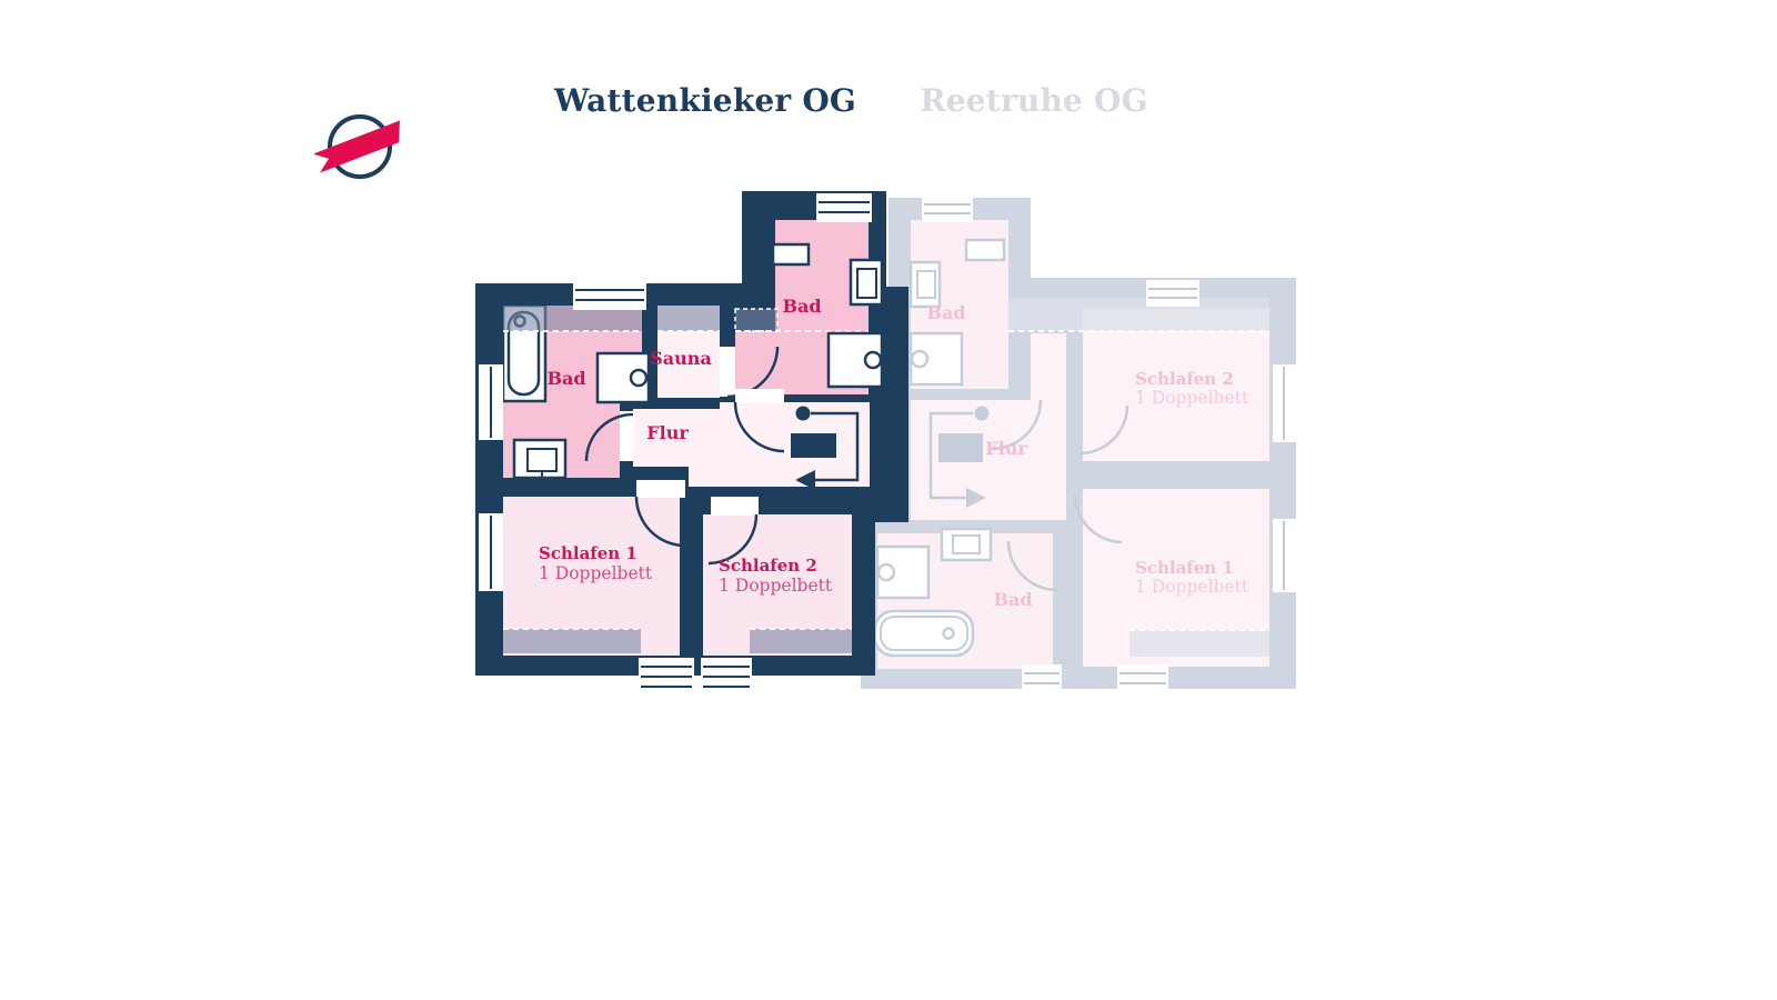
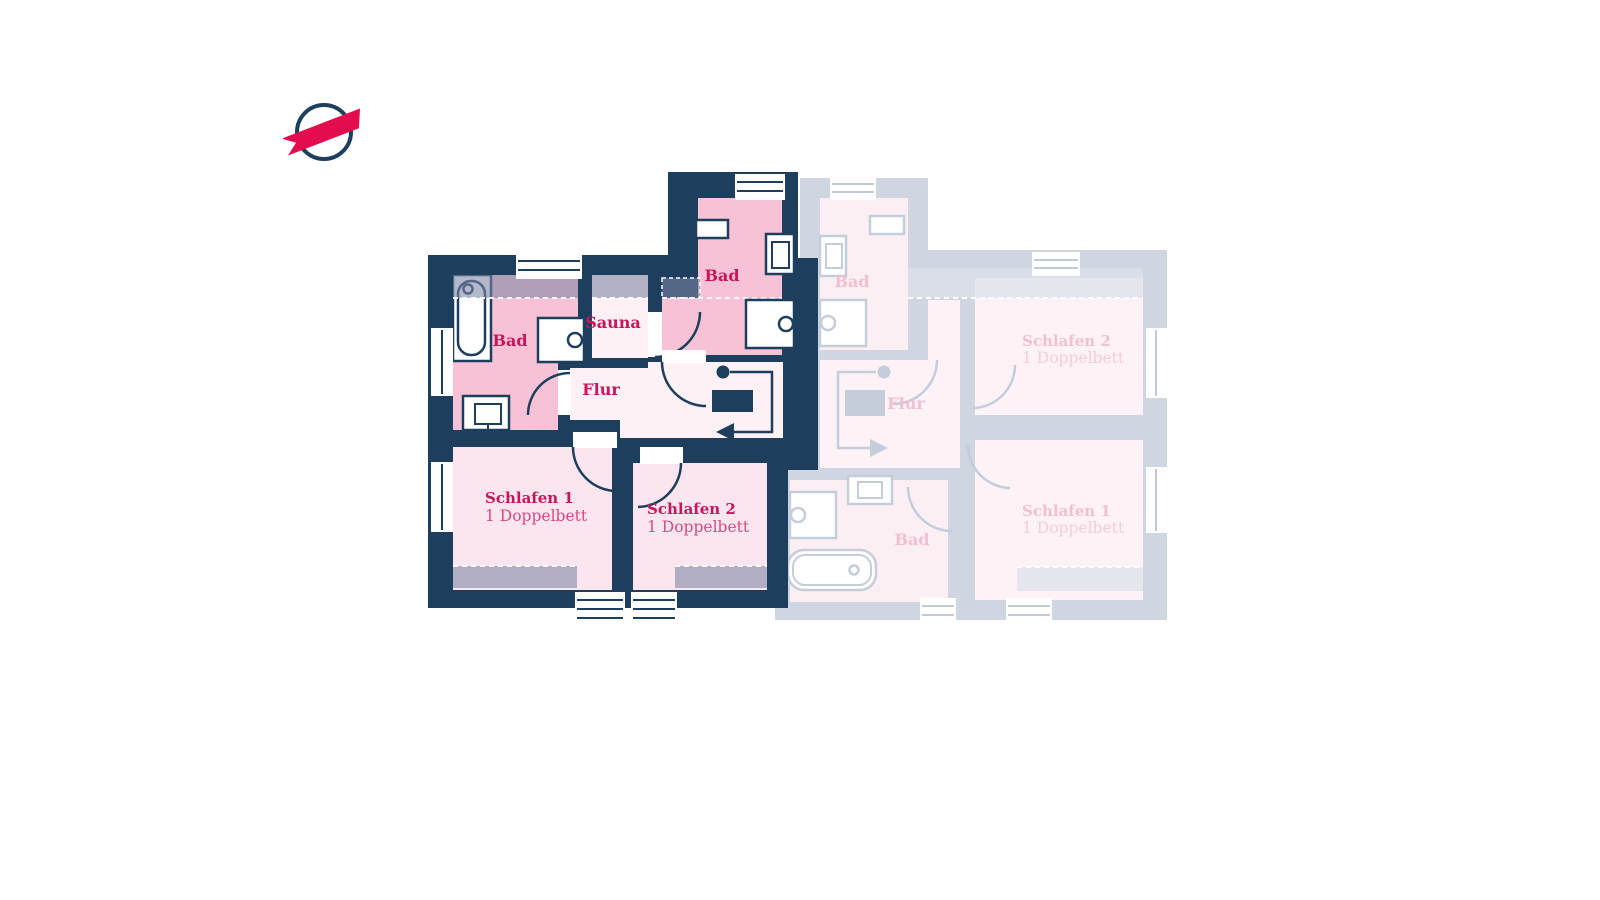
- Wattenkieker OG
- Reetruhe OG
  Bad
  Flur
  Bad
  Schlafen 2
  1 Doppelbett
  Schlafen 1
  1 Doppelbett
  Bad
  Sauna
  Bad
  Flur
  Schlafen 1
  1 Doppelbett
  Schlafen 2
  1 Doppelbett
